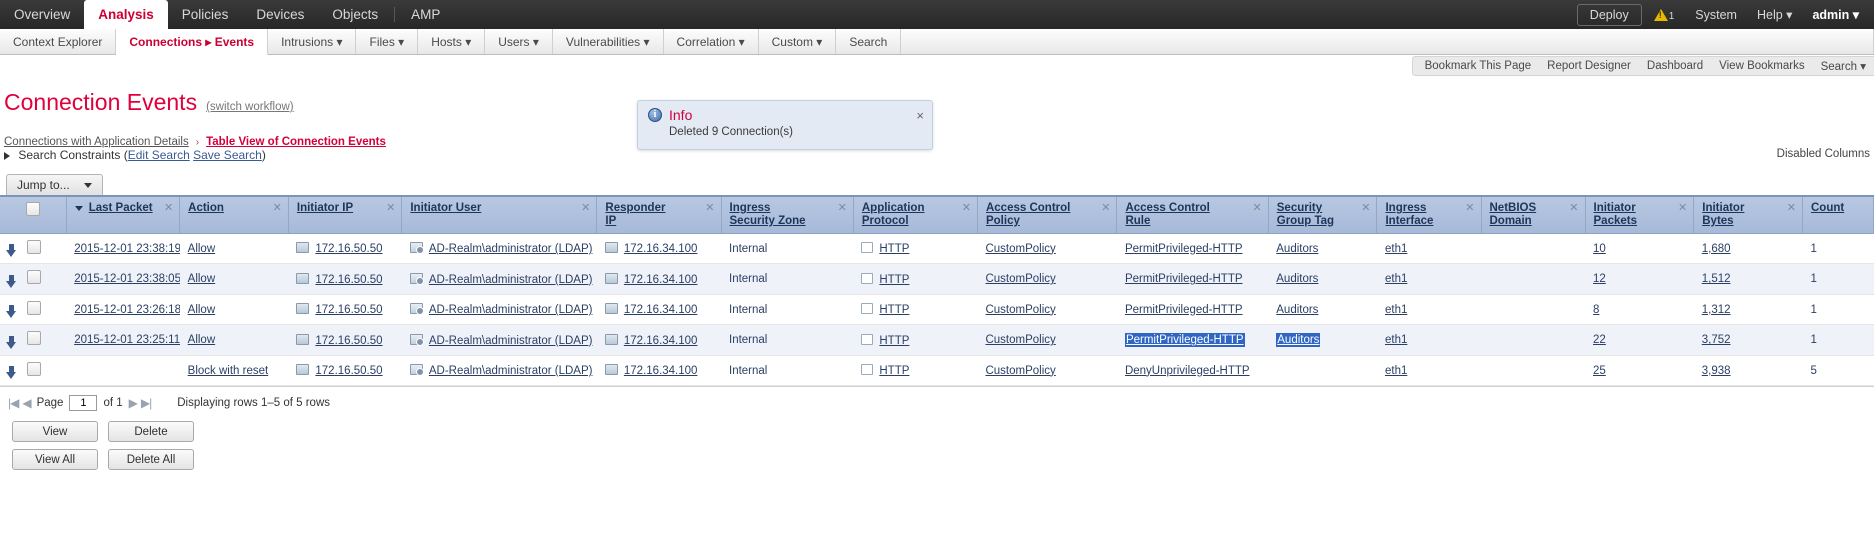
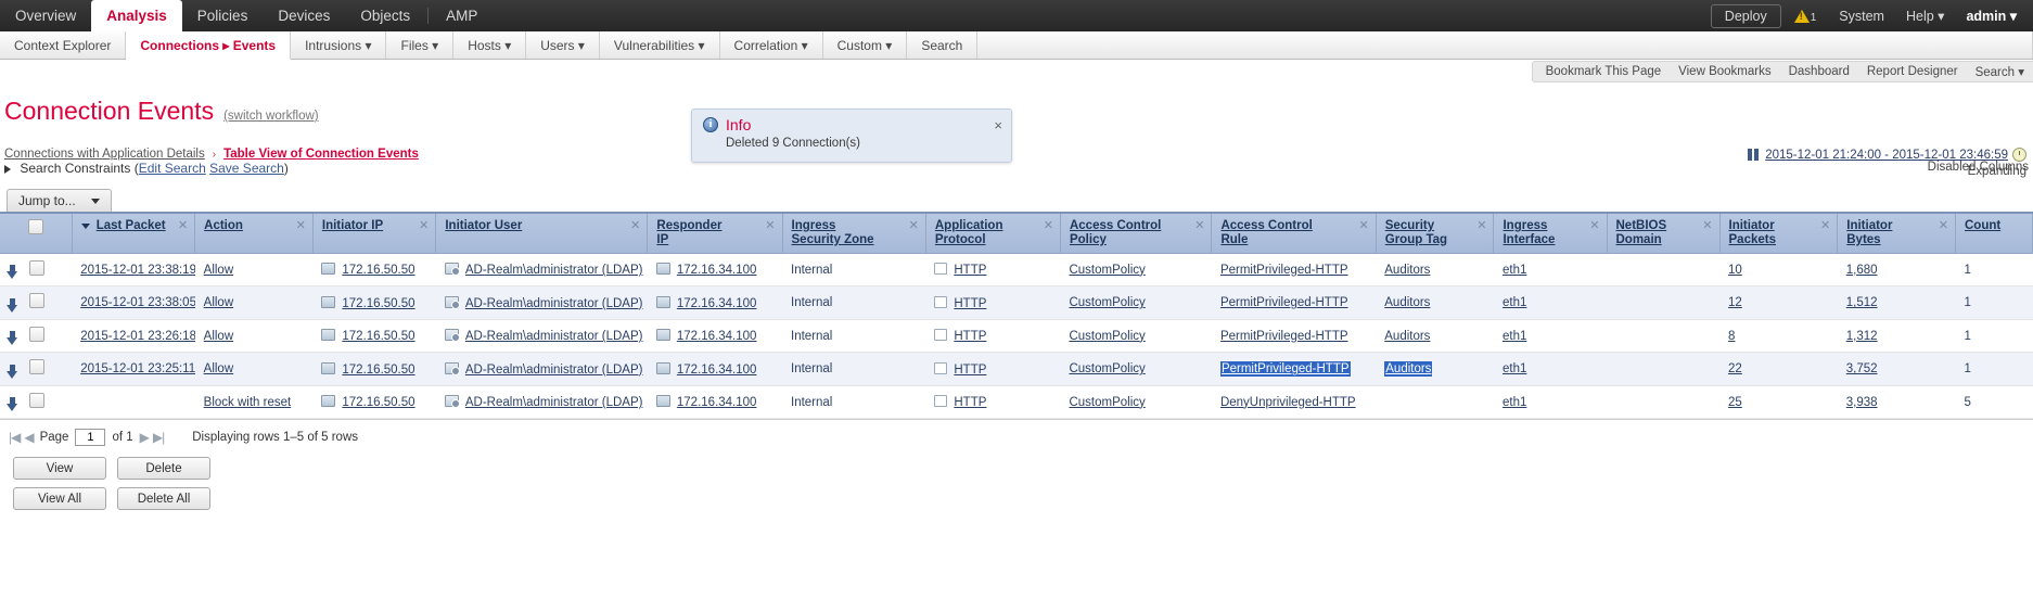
  Overview
  Analysis
  Policies
  Devices
  Objects
  AMP
  Deploy
  1
  System
  Help ▾
  admin ▾
  Context Explorer
  Connections ▸ Events
  Intrusions ▾
  Files ▾
  Hosts ▾
  Users ▾
  Vulnerabilities ▾
  Correlation ▾
  Custom ▾
  Search
  Bookmark This Page
- Report Designer
+ View Bookmarks
  Dashboard
- View Bookmarks
+ Report Designer
  Search ▾
  Connection Events
  (switch workflow)
  i
  Info
  ×
  Deleted 9 Connection(s)
  Connections with Application Details
  ›
  Table View of Connection Events
+ 2015-12-01 21:24:00 - 2015-12-01 23:46:59
+ Expanding
  Search Constraints (Edit Search Save Search)
  Disabled Columns
  Jump to...
  	Last Packet ✕	Action ✕	Initiator IP ✕	Initiator User ✕	Responder IP ✕	Ingress Security Zone ✕	Application Protocol ✕	Access Control Policy ✕	Access Control Rule ✕	Security Group Tag ✕	Ingress Interface ✕	NetBIOS Domain ✕	Initiator Packets ✕	Initiator Bytes ✕	Count
  	2015-12-01 23:38:19	Allow	172.16.50.50	AD-Realm\administrator (LDAP)	172.16.34.100	Internal	HTTP	CustomPolicy	PermitPrivileged-HTTP	Auditors	eth1		10	1,680	1
  	2015-12-01 23:38:05	Allow	172.16.50.50	AD-Realm\administrator (LDAP)	172.16.34.100	Internal	HTTP	CustomPolicy	PermitPrivileged-HTTP	Auditors	eth1		12	1,512	1
  	2015-12-01 23:26:18	Allow	172.16.50.50	AD-Realm\administrator (LDAP)	172.16.34.100	Internal	HTTP	CustomPolicy	PermitPrivileged-HTTP	Auditors	eth1		8	1,312	1
  	2015-12-01 23:25:11	Allow	172.16.50.50	AD-Realm\administrator (LDAP)	172.16.34.100	Internal	HTTP	CustomPolicy	PermitPrivileged-HTTP	Auditors	eth1		22	3,752	1
  		Block with reset	172.16.50.50	AD-Realm\administrator (LDAP)	172.16.34.100	Internal	HTTP	CustomPolicy	DenyUnprivileged-HTTP		eth1		25	3,938	5
  |◀
  ◀
  Page
  1
  of 1
  ▶
  ▶|
  Displaying rows 1–5 of 5 rows
  View
  View All
  Delete
  Delete All
